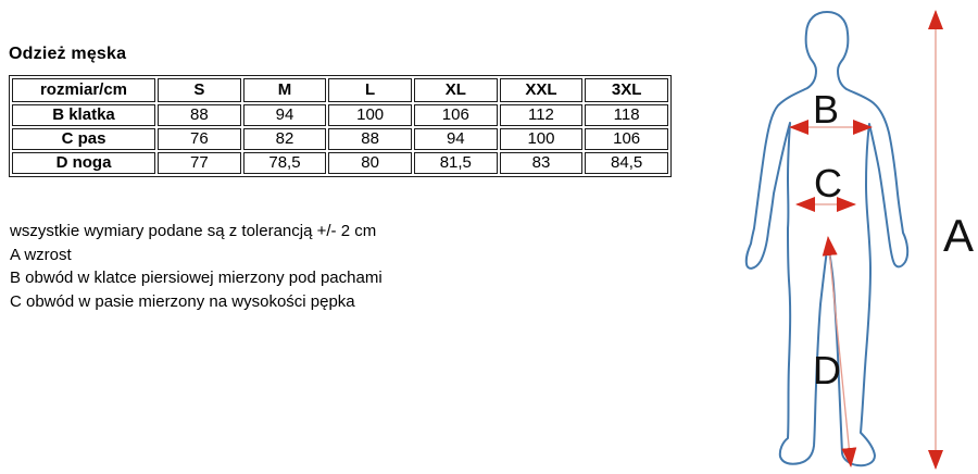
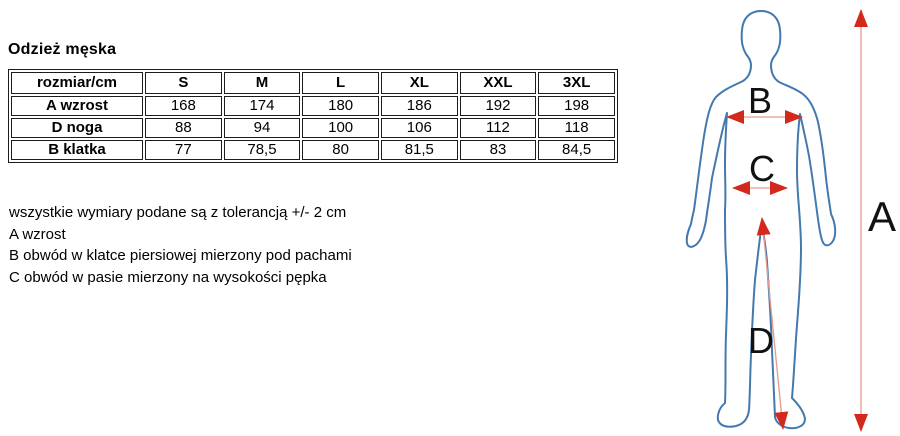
  Odzież męska
  rozmiar/cm	S	M	L	XL	XXL	3XL
+ A wzrost	168	174	180	186	192	198
- B klatka	88	94	100	106	112	118
+ D noga	88	94	100	106	112	118
- C pas	76	82	88	94	100	106
- D noga	77	78,5	80	81,5	83	84,5
+ B klatka	77	78,5	80	81,5	83	84,5
  wszystkie wymiary podane są z tolerancją +/- 2 cm
  A wzrost
  B obwód w klatce piersiowej mierzony pod pachami
  C obwód w pasie mierzony na wysokości pępka
  B
  C
  D
  A
